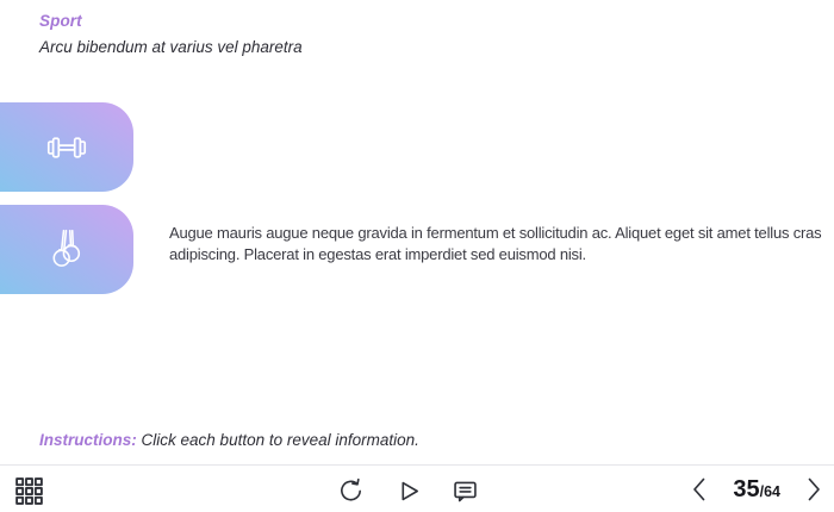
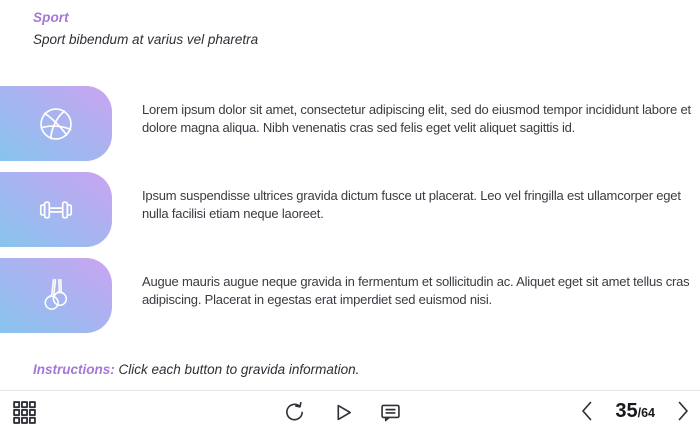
  Sport
- Arcu bibendum at varius vel pharetra
+ Sport bibendum at varius vel pharetra
+ Lorem ipsum dolor sit amet, consectetur adipiscing elit, sed do eiusmod tempor incididunt labore et dolore magna aliqua. Nibh venenatis cras sed felis eget velit aliquet sagittis id.
+ Ipsum suspendisse ultrices gravida dictum fusce ut placerat. Leo vel fringilla est ullamcorper eget nulla facilisi etiam neque laoreet.
  Augue mauris augue neque gravida in fermentum et sollicitudin ac. Aliquet eget sit amet tellus cras adipiscing. Placerat in egestas erat imperdiet sed euismod nisi.
- Instructions: Click each button to reveal information.
+ Instructions: Click each button to gravida information.
  35
  /
  64
